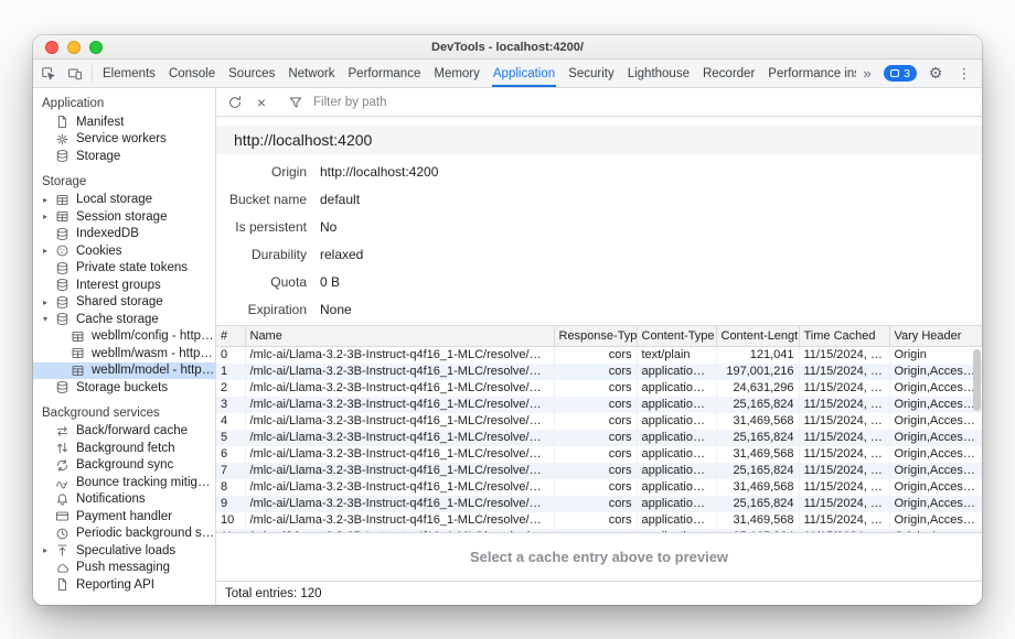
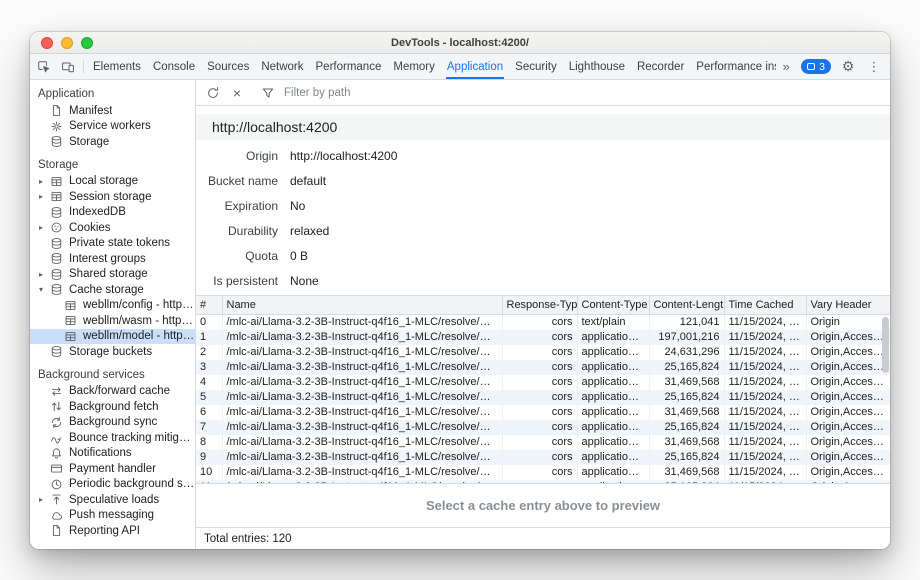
  DevTools - localhost:4200/
  Elements
  Console
  Sources
  Network
  Performance
  Memory
  Application
  Security
  Lighthouse
  Recorder
  »
  3
  ⚙
  ⋮
  Application
  Manifest
  Service workers
  Storage
  Storage
  ▸
  Local storage
  ▸
  Session storage
  IndexedDB
  ▸
  Cookies
  Private state tokens
  Interest groups
  ▸
  Shared storage
  ▾
  Cache storage
  webllm/config - http://l
  webllm/wasm - http://l
  webllm/model - http://l
  Storage buckets
  Background services
  Back/forward cache
  Background fetch
  Background sync
  Bounce tracking mitigatio
  Notifications
  Payment handler
  Periodic background syn
  ▸
  Speculative loads
  Push messaging
  Reporting API
  ×
  Filter by path
  http://localhost:4200
  Origin
  http://localhost:4200
  Bucket name
  default
- Is persistent
+ Expiration
  No
  Durability
  relaxed
  Quota
  0 B
- Expiration
+ Is persistent
  None
  #	Name	Response-Typ	Content-Type	Content-Lengt	Time Cached	Vary Header
  0	/mlc-ai/Llama-3.2-3B-Instruct-q4f16_1-MLC/resolve/main	cors	text/plain	121,041	11/15/2024, 10	Origin
  1	/mlc-ai/Llama-3.2-3B-Instruct-q4f16_1-MLC/resolve/main	cors	application/oc	197,001,216	11/15/2024, 10	Origin,Access
  2	/mlc-ai/Llama-3.2-3B-Instruct-q4f16_1-MLC/resolve/main	cors	application/oc	24,631,296	11/15/2024, 10	Origin,Access
  3	/mlc-ai/Llama-3.2-3B-Instruct-q4f16_1-MLC/resolve/main	cors	application/oc	25,165,824	11/15/2024, 10	Origin,Access
  4	/mlc-ai/Llama-3.2-3B-Instruct-q4f16_1-MLC/resolve/main	cors	application/oc	31,469,568	11/15/2024, 10	Origin,Access…
  5	/mlc-ai/Llama-3.2-3B-Instruct-q4f16_1-MLC/resolve/main	cors	application/oc	25,165,824	11/15/2024, 10	Origin,Access…
  6	/mlc-ai/Llama-3.2-3B-Instruct-q4f16_1-MLC/resolve/main	cors	application/oc	31,469,568	11/15/2024, 10	Origin,Access…
  7	/mlc-ai/Llama-3.2-3B-Instruct-q4f16_1-MLC/resolve/main	cors	application/oc	25,165,824	11/15/2024, 10	Origin,Access…
  8	/mlc-ai/Llama-3.2-3B-Instruct-q4f16_1-MLC/resolve/main	cors	application/oc	31,469,568	11/15/2024, 10	Origin,Access…
  9	/mlc-ai/Llama-3.2-3B-Instruct-q4f16_1-MLC/resolve/main	cors	application/oc	25,165,824	11/15/2024, 10	Origin,Access…
  10	/mlc-ai/Llama-3.2-3B-Instruct-q4f16_1-MLC/resolve/main	cors	application/oc	31,469,568	11/15/2024, 10	Origin,Access…
  Select a cache entry above to preview
  Total entries: 120
